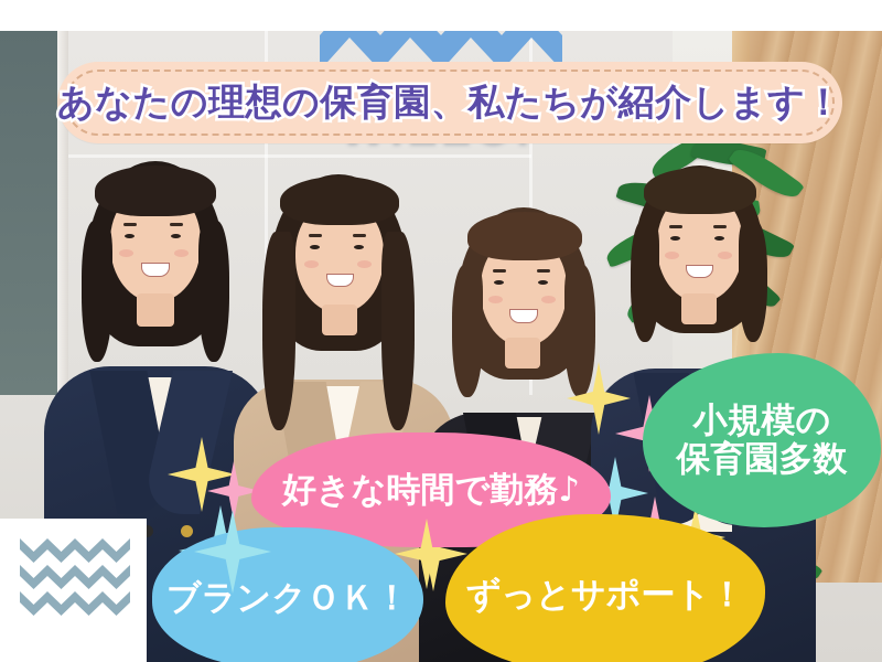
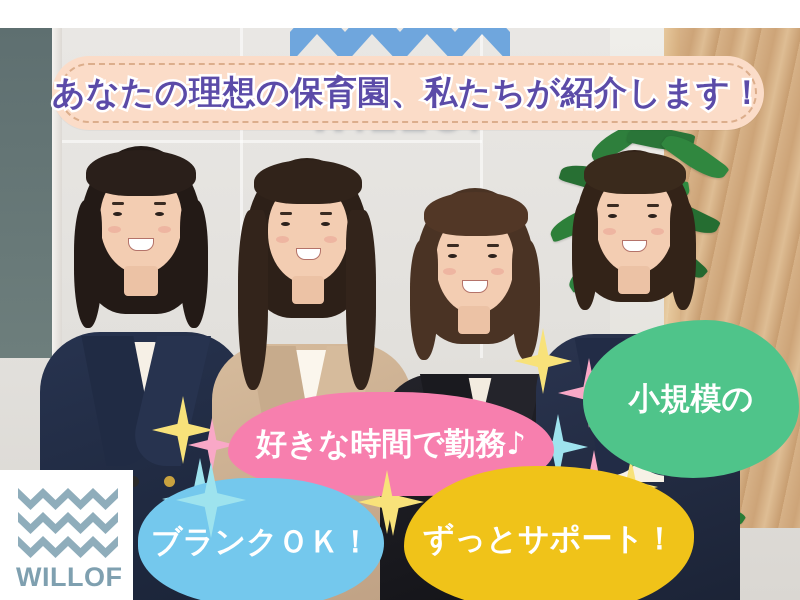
  小規模の
- 保育園多数
  好きな時間で勤務♪
  ブランクＯＫ！
  ずっとサポート！
  あなたの理想の保育園、私たちが紹介します！
+ WILLOF
